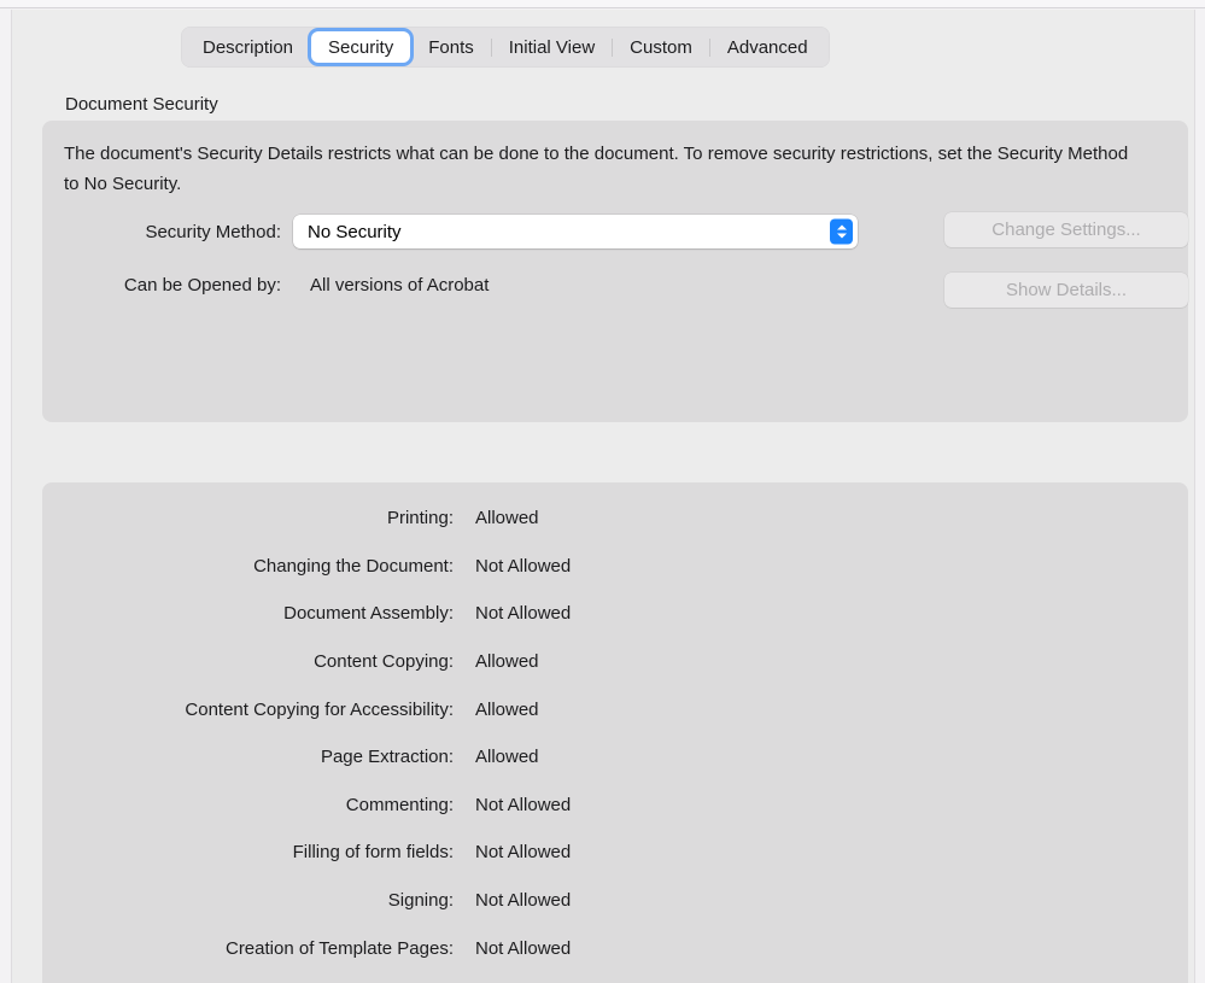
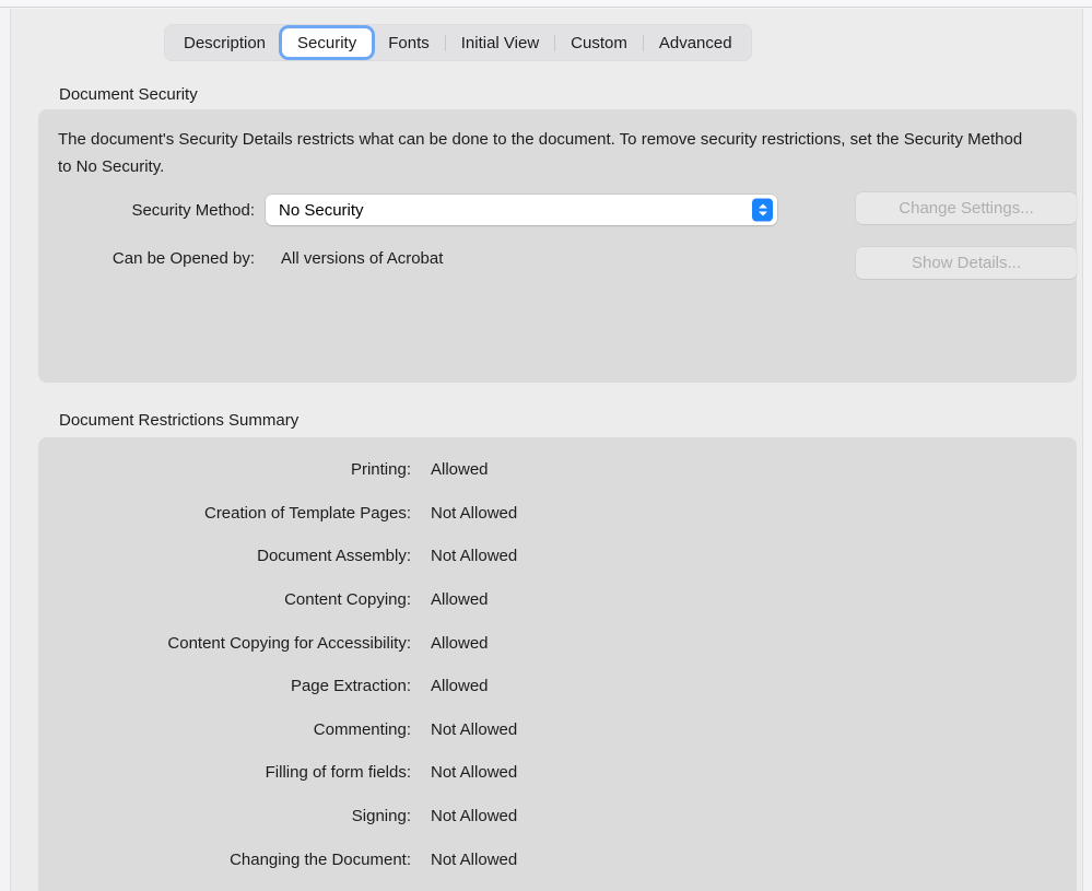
  Description
  Security
  Fonts
  Initial View
  Custom
  Advanced
  Document Security
  The document's Security Details restricts what can be done to the document. To remove security restrictions, set the Security Method to No Security.
  Security Method:
  No Security
  Can be Opened by:
  All versions of Acrobat
  Change Settings...
  Show Details...
+ Document Restrictions Summary
  Printing:
  Allowed
- Changing the Document:
+ Creation of Template Pages:
  Not Allowed
  Document Assembly:
  Not Allowed
  Content Copying:
  Allowed
  Content Copying for Accessibility:
  Allowed
  Page Extraction:
  Allowed
  Commenting:
  Not Allowed
  Filling of form fields:
  Not Allowed
  Signing:
  Not Allowed
- Creation of Template Pages:
+ Changing the Document:
  Not Allowed
